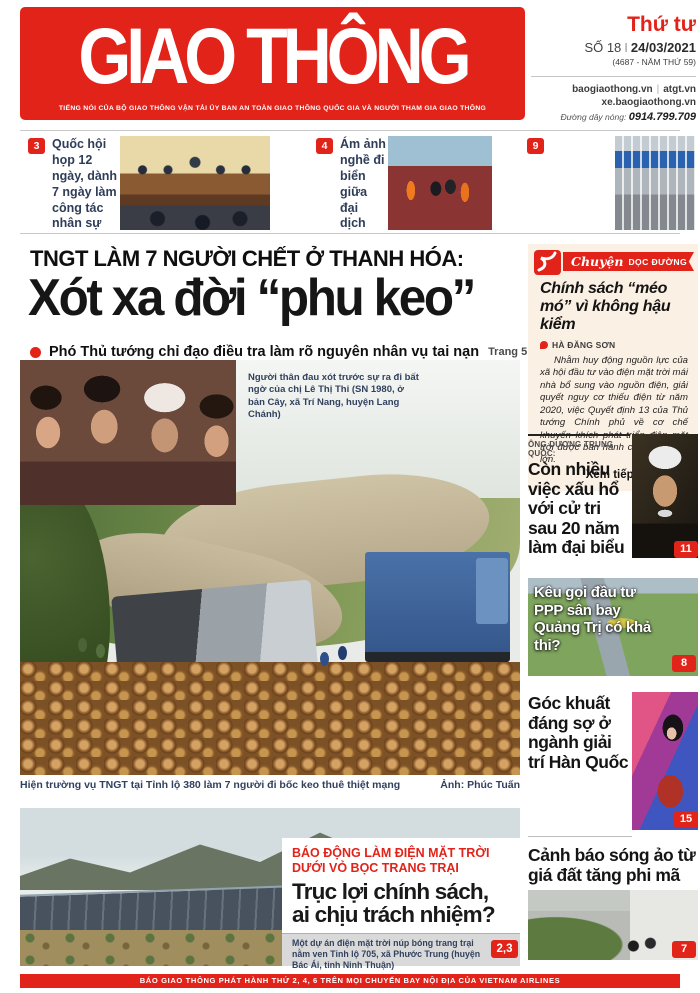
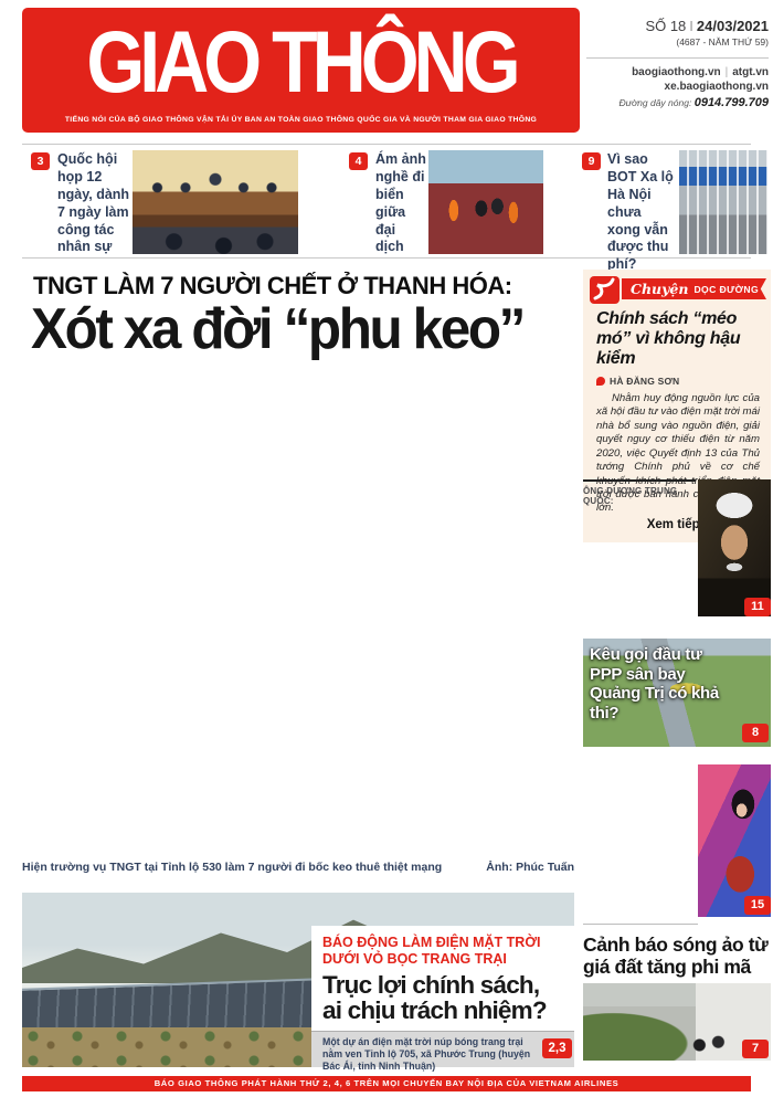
  GIAO THÔNG
- Thứ tư
  SỐ 18 I 24/03/2021
  (4687 - NĂM THỨ 59)
  baogiaothong.vn | atgt.vn
  xe.baogiaothong.vn
  Đường dây nóng: 0914.799.709
  3
  Quốc hội họp 12 ngày, dành 7 ngày làm công tác nhân sự
  4
  Ám ảnh nghề đi biển giữa đại dịch
  9
+ Vì sao BOT Xa lộ Hà Nội chưa xong vẫn được thu phí?
  TNGT LÀM 7 NGƯỜI CHẾT Ở THANH HÓA:
  Xót xa đời “phu keo”
- Phó Thủ tướng chỉ đạo điều tra làm rõ nguyên nhân vụ tai nạn
- Trang 5
- Người thân đau xót trước sự ra đi bất ngờ của chị Lê Thị Thi (SN 1980, ở bản Cây, xã Trí Nang, huyện Lang Chánh)
- Hiện trường vụ TNGT tại Tỉnh lộ 380 làm 7 người đi bốc keo thuê thiệt mạng
+ Hiện trường vụ TNGT tại Tỉnh lộ 530 làm 7 người đi bốc keo thuê thiệt mạng
  Ảnh: Phúc Tuấn
  Chuyện
  DỌC ĐƯỜNG
  Chính sách “méo mó” vì không hậu kiểm
  HÀ ĐĂNG SƠN
  Nhằm huy động nguồn lực của xã hội đầu tư vào điện mặt trời mái nhà bổ sung vào nguồn điện, giải quyết nguy cơ thiếu điện từ năm 2020, việc Quyết định 13 của Thủ tướng Chính phủ về cơ chế khuyến khích phát tr trời được ban hành c lớn.
  ÔNG DƯƠNG TRUNG QUỐC:
- Còn nhiều việc xấu hổ với cử tri sau 20 năm làm đại biểu
  11
  Kêu gọi đầu tư PPP sân bay Quảng Trị có khả thi?
  8
- Góc khuất đáng sợ ở ngành giải trí Hàn Quốc
  15
  Cảnh báo sóng ảo từ giá đất tăng phi mã
  7
  BÁO ĐỘNG LÀM ĐIỆN MẶT TRỜI DƯỚI VỎ BỌC TRANG TRẠI
  Trục lợi chính sách, ai chịu trách nhiệm?
  Một dự án điện mặt trời núp bóng trang trại nằm ven Tỉnh lộ 705, xã Phước Trung (huyện Bác Ái, tỉnh Ninh Thuận)
  2,3
  BÁO GIAO THÔNG PHÁT HÀNH THỨ 2, 4, 6 TRÊN MỌI CHUYẾN BAY NỘI ĐỊA CỦA VIETNAM AIRLINES
